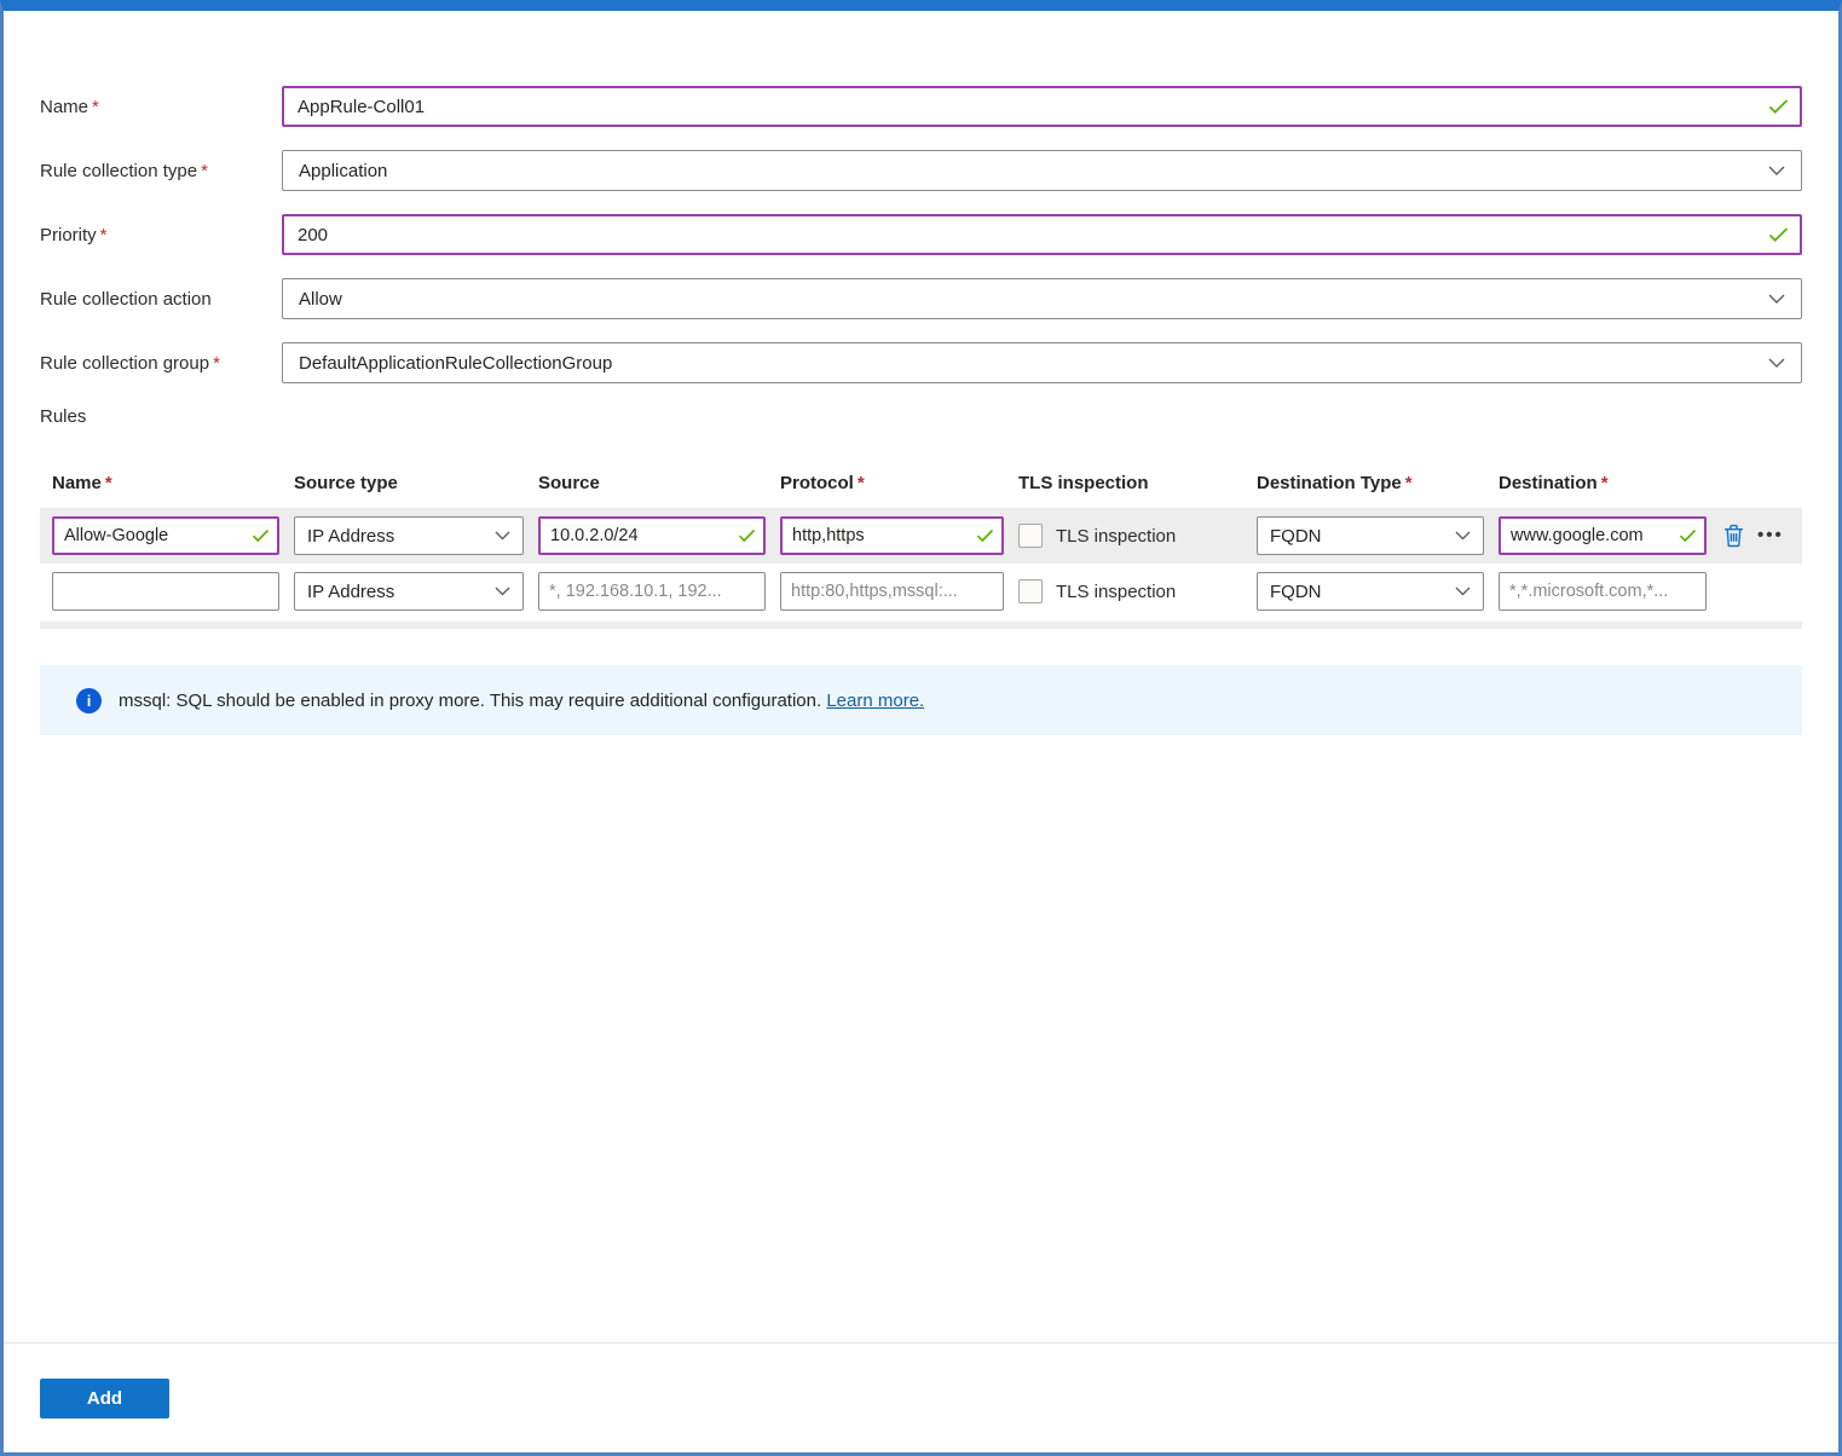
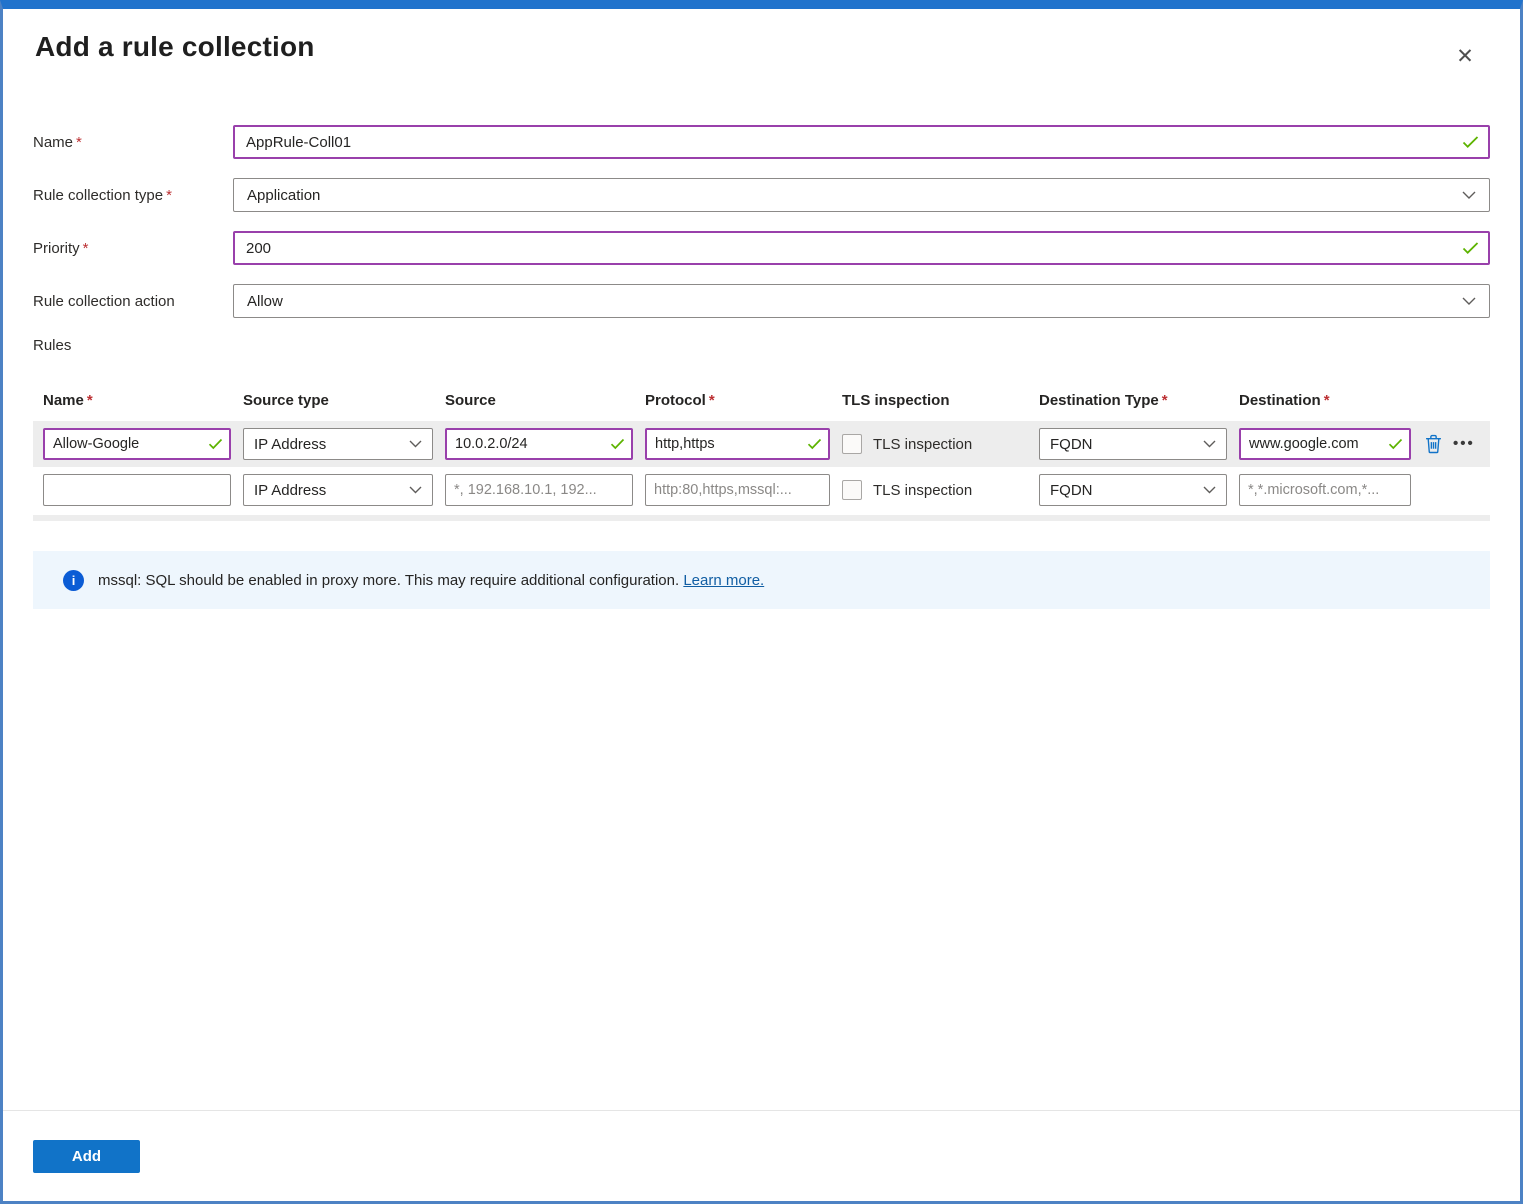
+ Add a rule collection
+ ✕
  Name *
  AppRule-Coll01
  Rule collection type *
  Application
  Priority *
  200
  Rule collection action
  Allow
- Rule collection group *
- DefaultApplicationRuleCollectionGroup
  Rules
  Name *
  Source type
  Source
  Protocol *
  TLS inspection
  Destination Type *
  Destination *
  Allow-Google
  IP Address
  10.0.2.0/24
  http,https
  TLS inspection
  FQDN
  www.google.com
  •••
  IP Address
  *, 192.168.10.1, 192...
  http:80,https,mssql:...
  TLS inspection
  FQDN
  *,*.microsoft.com,*...
  i
  mssql: SQL should be enabled in proxy more. This may require additional configuration. Learn more.
  Add
